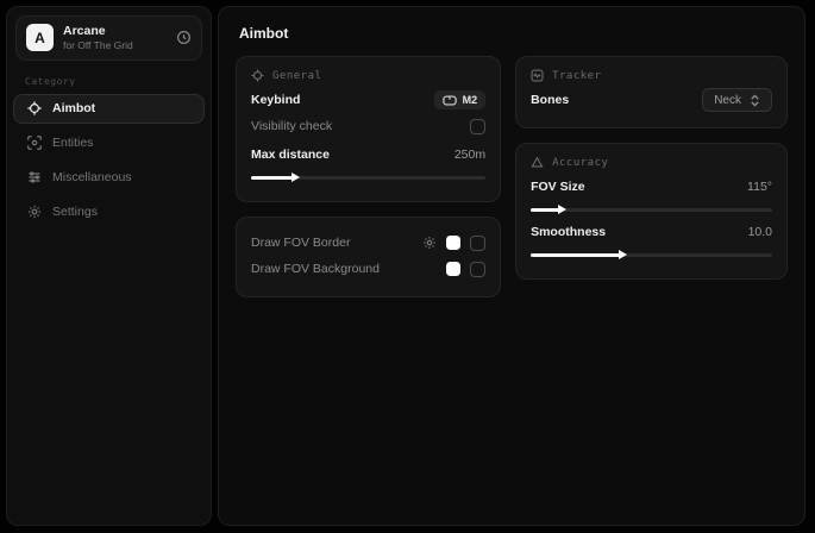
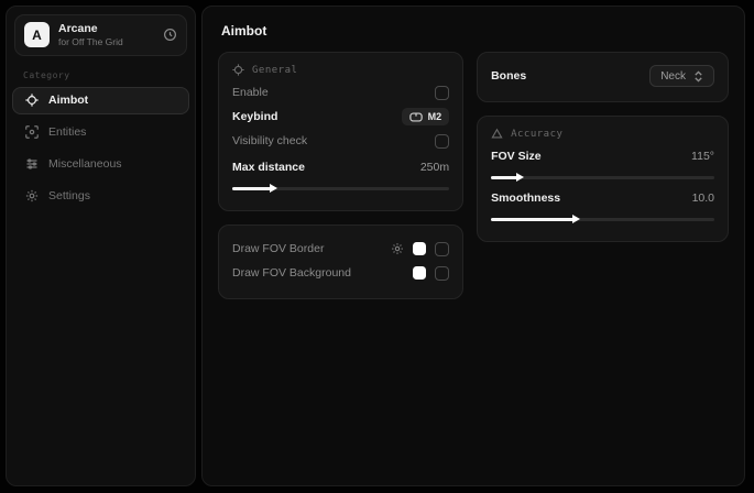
  A
  Arcane
  for Off The Grid
  Category
  Aimbot
  Entities
  Miscellaneous
  Settings
  Aimbot
  General
+ Enable
  Keybind
  M2
  Visibility check
  Max distance
  250m
  Draw FOV Border
  Draw FOV Background
- Tracker
  Bones
  Neck
  Accuracy
  FOV Size
  115°
  Smoothness
  10.0
